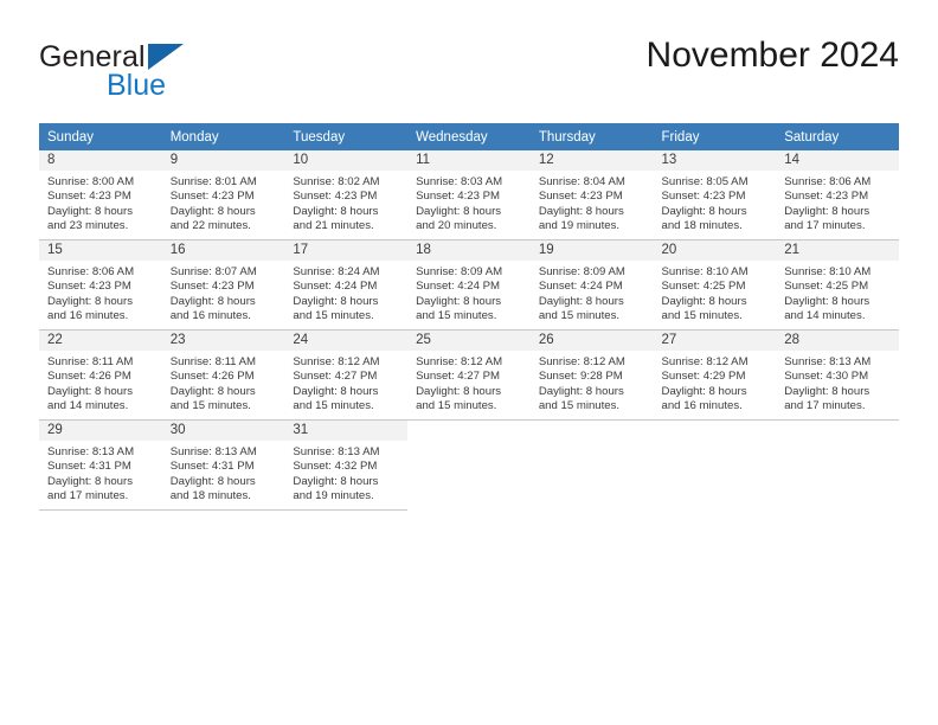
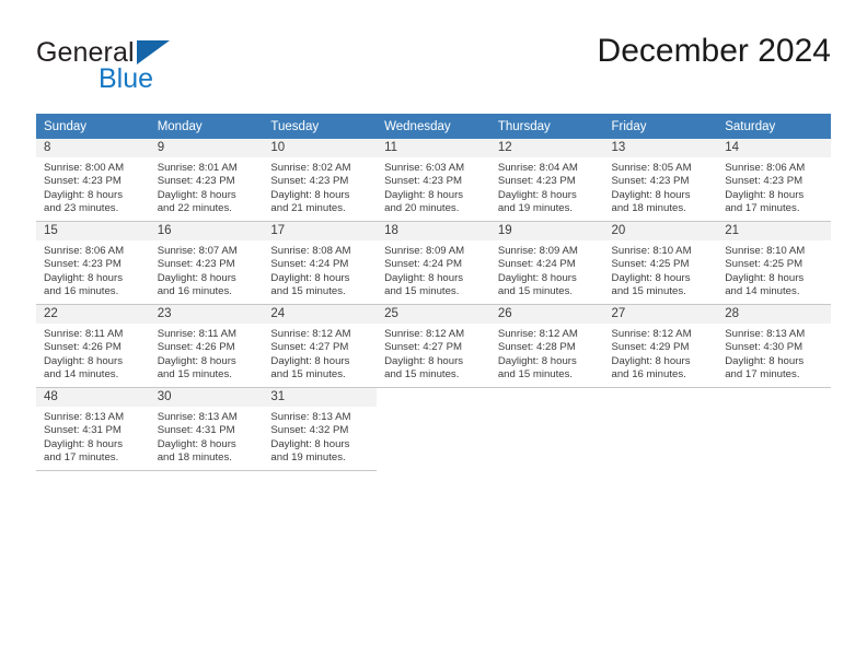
  General
  Blue
- November 2024
+ December 2024
  Sunday	Monday	Tuesday	Wednesday	Thursday	Friday	Saturday
- 8Sunrise: 8:00 AMSunset: 4:23 PMDaylight: 8 hoursand 23 minutes.	9Sunrise: 8:01 AMSunset: 4:23 PMDaylight: 8 hoursand 22 minutes.	10Sunrise: 8:02 AMSunset: 4:23 PMDaylight: 8 hoursand 21 minutes.	11Sunrise: 8:03 AMSunset: 4:23 PMDaylight: 8 hoursand 20 minutes.	12Sunrise: 8:04 AMSunset: 4:23 PMDaylight: 8 hoursand 19 minutes.	13Sunrise: 8:05 AMSunset: 4:23 PMDaylight: 8 hoursand 18 minutes.	14Sunrise: 8:06 AMSunset: 4:23 PMDaylight: 8 hoursand 17 minutes.
+ 8Sunrise: 8:00 AMSunset: 4:23 PMDaylight: 8 hoursand 23 minutes.	9Sunrise: 8:01 AMSunset: 4:23 PMDaylight: 8 hoursand 22 minutes.	10Sunrise: 8:02 AMSunset: 4:23 PMDaylight: 8 hoursand 21 minutes.	11Sunrise: 6:03 AMSunset: 4:23 PMDaylight: 8 hoursand 20 minutes.	12Sunrise: 8:04 AMSunset: 4:23 PMDaylight: 8 hoursand 19 minutes.	13Sunrise: 8:05 AMSunset: 4:23 PMDaylight: 8 hoursand 18 minutes.	14Sunrise: 8:06 AMSunset: 4:23 PMDaylight: 8 hoursand 17 minutes.
- 15Sunrise: 8:06 AMSunset: 4:23 PMDaylight: 8 hoursand 16 minutes.	16Sunrise: 8:07 AMSunset: 4:23 PMDaylight: 8 hoursand 16 minutes.	17Sunrise: 8:24 AMSunset: 4:24 PMDaylight: 8 hoursand 15 minutes.	18Sunrise: 8:09 AMSunset: 4:24 PMDaylight: 8 hoursand 15 minutes.	19Sunrise: 8:09 AMSunset: 4:24 PMDaylight: 8 hoursand 15 minutes.	20Sunrise: 8:10 AMSunset: 4:25 PMDaylight: 8 hoursand 15 minutes.	21Sunrise: 8:10 AMSunset: 4:25 PMDaylight: 8 hoursand 14 minutes.
+ 15Sunrise: 8:06 AMSunset: 4:23 PMDaylight: 8 hoursand 16 minutes.	16Sunrise: 8:07 AMSunset: 4:23 PMDaylight: 8 hoursand 16 minutes.	17Sunrise: 8:08 AMSunset: 4:24 PMDaylight: 8 hoursand 15 minutes.	18Sunrise: 8:09 AMSunset: 4:24 PMDaylight: 8 hoursand 15 minutes.	19Sunrise: 8:09 AMSunset: 4:24 PMDaylight: 8 hoursand 15 minutes.	20Sunrise: 8:10 AMSunset: 4:25 PMDaylight: 8 hoursand 15 minutes.	21Sunrise: 8:10 AMSunset: 4:25 PMDaylight: 8 hoursand 14 minutes.
- 22Sunrise: 8:11 AMSunset: 4:26 PMDaylight: 8 hoursand 14 minutes.	23Sunrise: 8:11 AMSunset: 4:26 PMDaylight: 8 hoursand 15 minutes.	24Sunrise: 8:12 AMSunset: 4:27 PMDaylight: 8 hoursand 15 minutes.	25Sunrise: 8:12 AMSunset: 4:27 PMDaylight: 8 hoursand 15 minutes.	26Sunrise: 8:12 AMSunset: 9:28 PMDaylight: 8 hoursand 15 minutes.	27Sunrise: 8:12 AMSunset: 4:29 PMDaylight: 8 hoursand 16 minutes.	28Sunrise: 8:13 AMSunset: 4:30 PMDaylight: 8 hoursand 17 minutes.
+ 22Sunrise: 8:11 AMSunset: 4:26 PMDaylight: 8 hoursand 14 minutes.	23Sunrise: 8:11 AMSunset: 4:26 PMDaylight: 8 hoursand 15 minutes.	24Sunrise: 8:12 AMSunset: 4:27 PMDaylight: 8 hoursand 15 minutes.	25Sunrise: 8:12 AMSunset: 4:27 PMDaylight: 8 hoursand 15 minutes.	26Sunrise: 8:12 AMSunset: 4:28 PMDaylight: 8 hoursand 15 minutes.	27Sunrise: 8:12 AMSunset: 4:29 PMDaylight: 8 hoursand 16 minutes.	28Sunrise: 8:13 AMSunset: 4:30 PMDaylight: 8 hoursand 17 minutes.
- 29Sunrise: 8:13 AMSunset: 4:31 PMDaylight: 8 hoursand 17 minutes.	30Sunrise: 8:13 AMSunset: 4:31 PMDaylight: 8 hoursand 18 minutes.	31Sunrise: 8:13 AMSunset: 4:32 PMDaylight: 8 hoursand 19 minutes.
+ 48Sunrise: 8:13 AMSunset: 4:31 PMDaylight: 8 hoursand 17 minutes.	30Sunrise: 8:13 AMSunset: 4:31 PMDaylight: 8 hoursand 18 minutes.	31Sunrise: 8:13 AMSunset: 4:32 PMDaylight: 8 hoursand 19 minutes.
